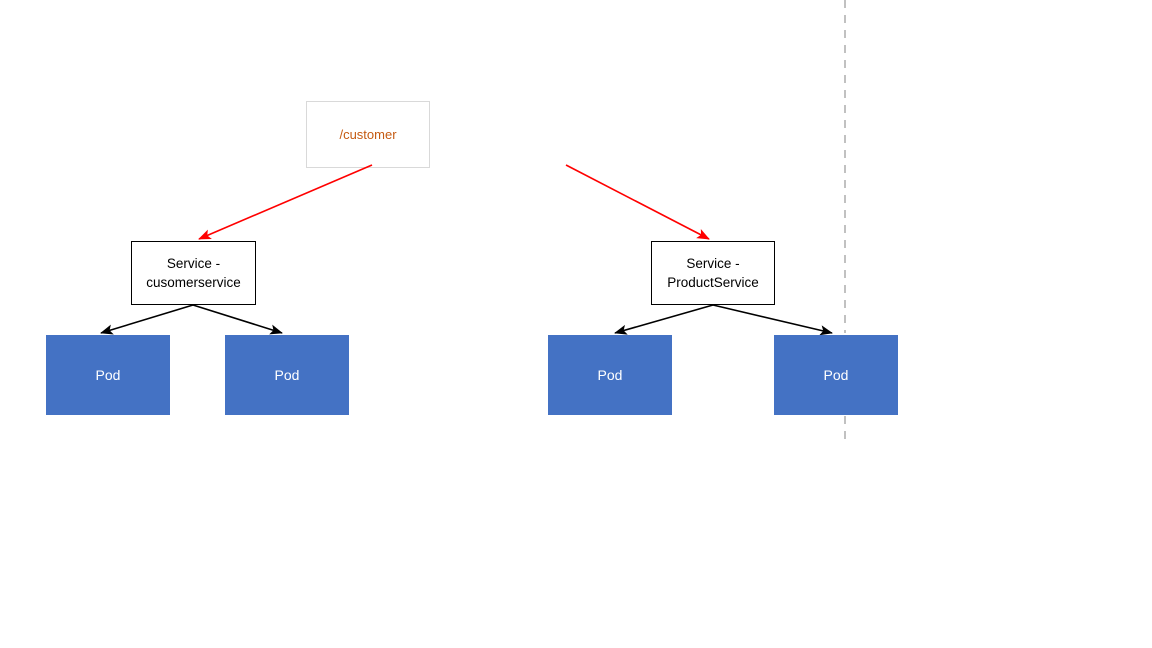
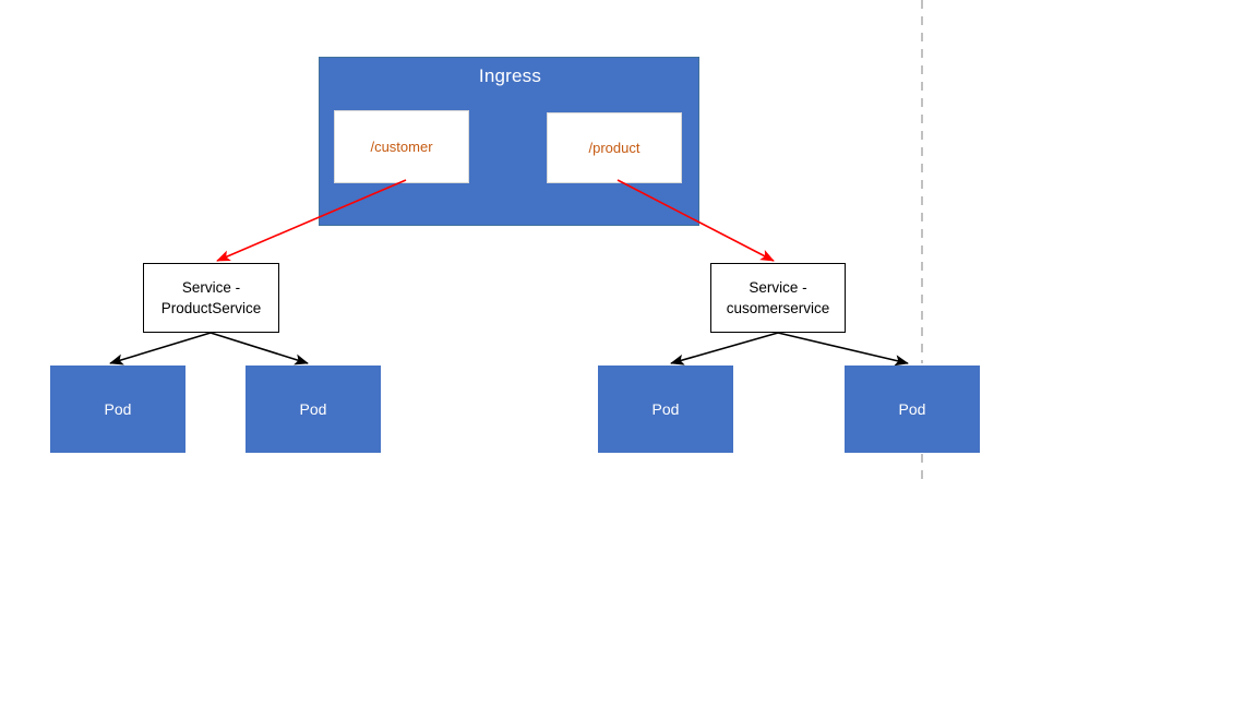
+ Ingress
  /customer
+ /product
  Service -
- cusomerservice
+ ProductService
  Service -
- ProductService
+ cusomerservice
  Pod
  Pod
  Pod
  Pod
